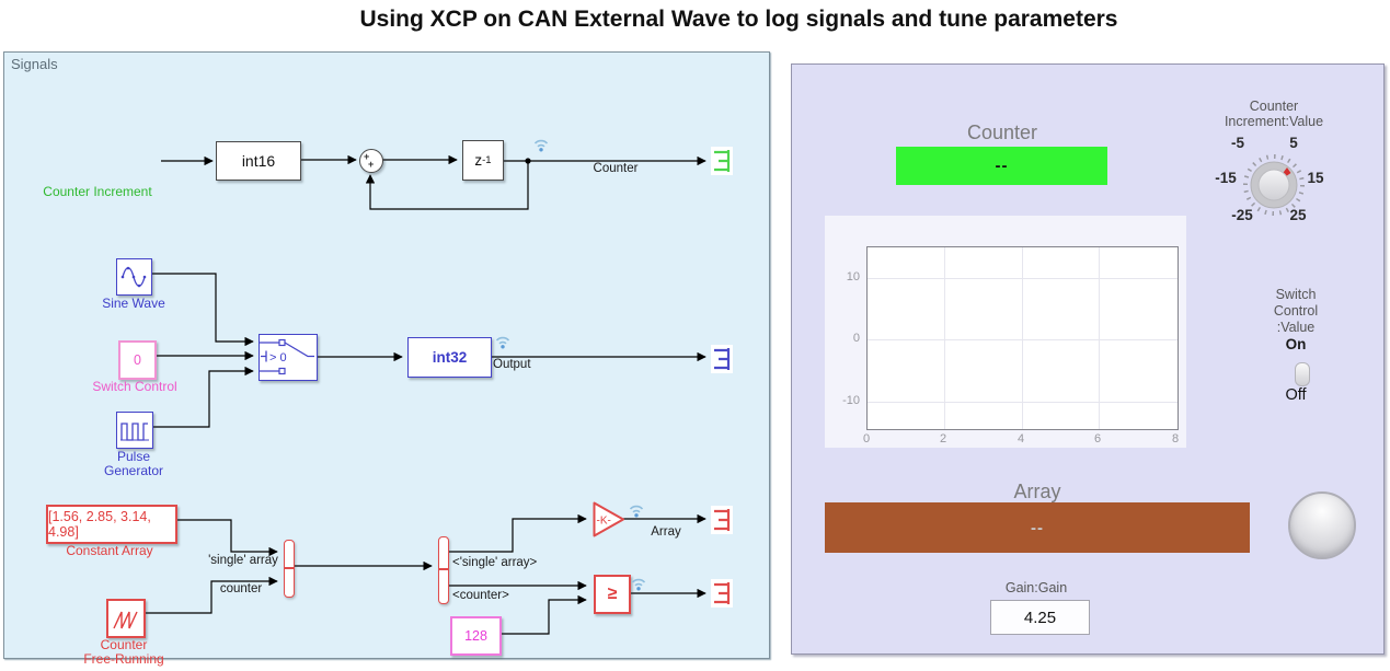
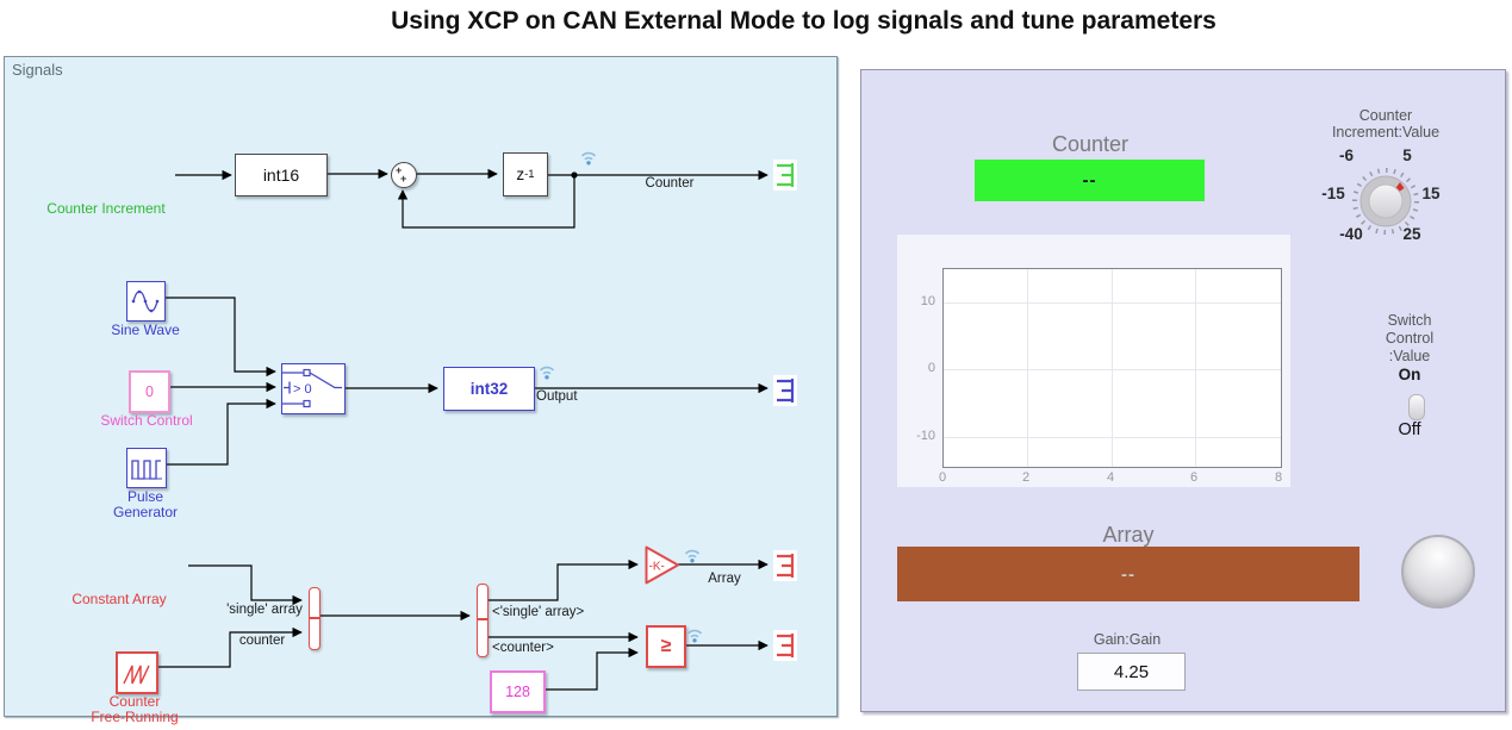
- Using XCP on CAN External Wave to log signals and tune parameters
+ Using XCP on CAN External Mode to log signals and tune parameters
  Signals
  Counter Increment
  int16
  +
  +
  z
  -1
  Counter
  Sine Wave
  0
  Switch Control
  Pulse
  Generator
  > 0
  int32
  Output
- [1.56, 2.85, 3.14, 4.98]
  Constant Array
  Counter
  Free-Running
  'single' array
  counter
  <'single' array>
  <counter>
  -K-
  Array
  ≥
  128
  Counter
  --
  Counter
  Increment:Value
- -5
+ -6
  5
  -15
  15
- -25
+ -40
  25
  10
  0
  -10
  0
  2
  4
  6
  8
  Switch
  Control
  :Value
  On
  Off
  Array
  --
  Gain:Gain
  4.25
